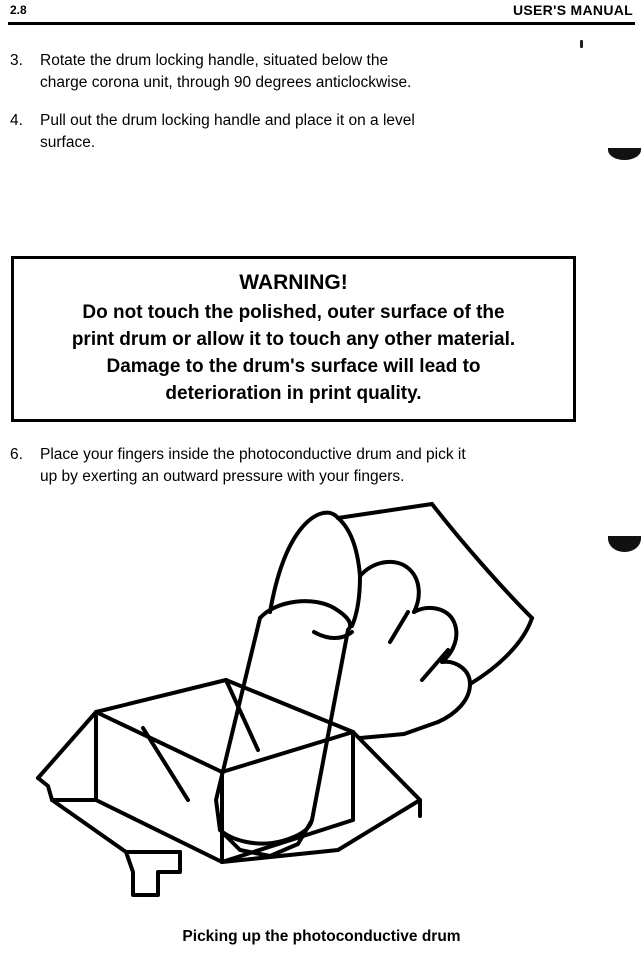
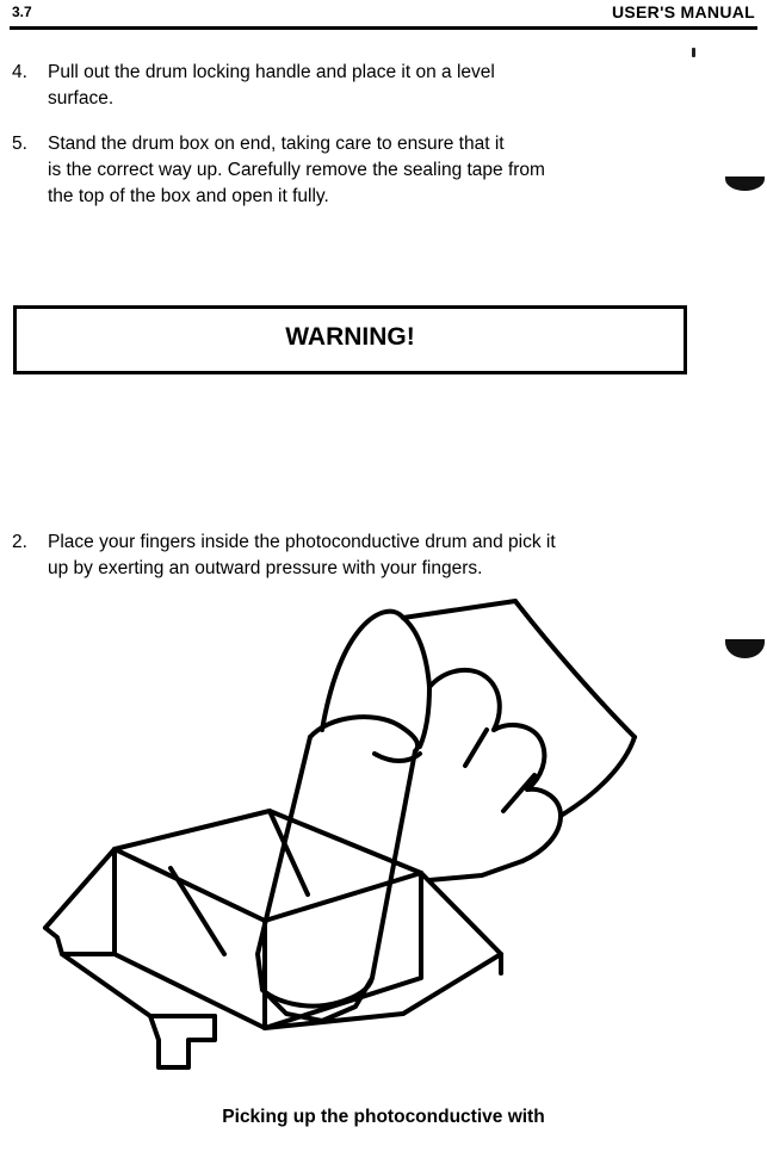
- 2.8
+ 3.7
  USER'S MANUAL
- 3.
- Rotate the drum locking handle, situated below the
- charge corona unit, through 90 degrees anticlockwise.
  4.
  Pull out the drum locking handle and place it on a level
  surface.
+ 5.
+ Stand the drum box on end, taking care to ensure that it
+ is the correct way up. Carefully remove the sealing tape from
+ the top of the box and open it fully.
  WARNING!
- Do not touch the polished, outer surface of the
- print drum or allow it to touch any other material.
- Damage to the drum's surface will lead to
- deterioration in print quality.
- 6.
+ 2.
  Place your fingers inside the photoconductive drum and pick it
  up by exerting an outward pressure with your fingers.
- Picking up the photoconductive drum
+ Picking up the photoconductive with
